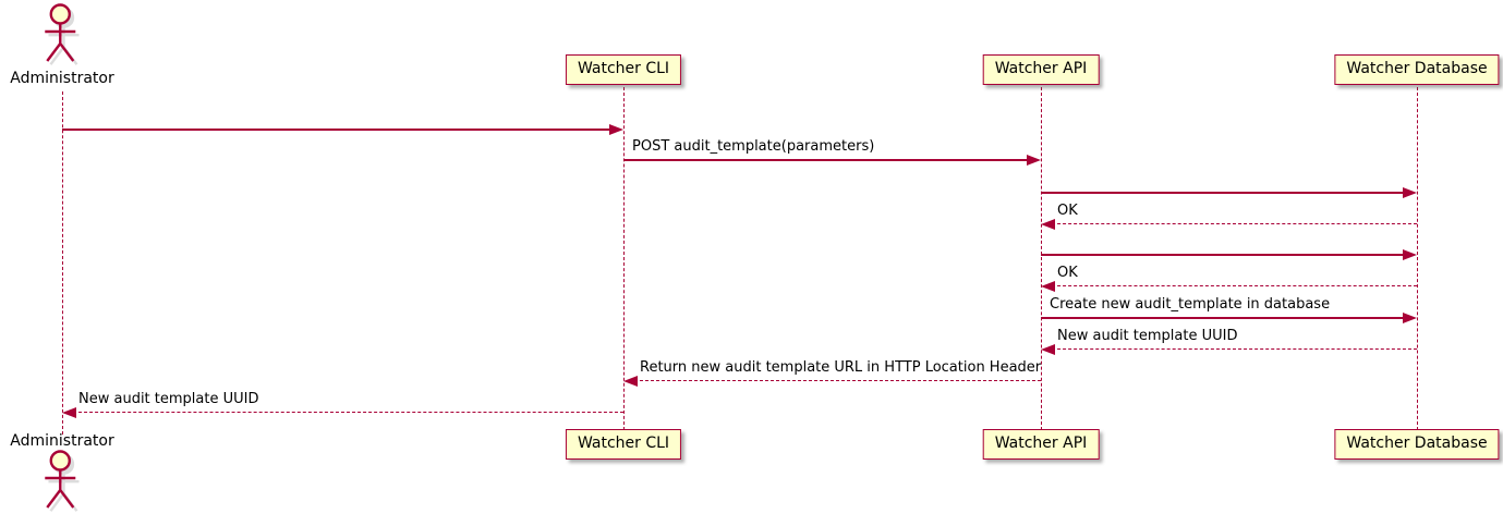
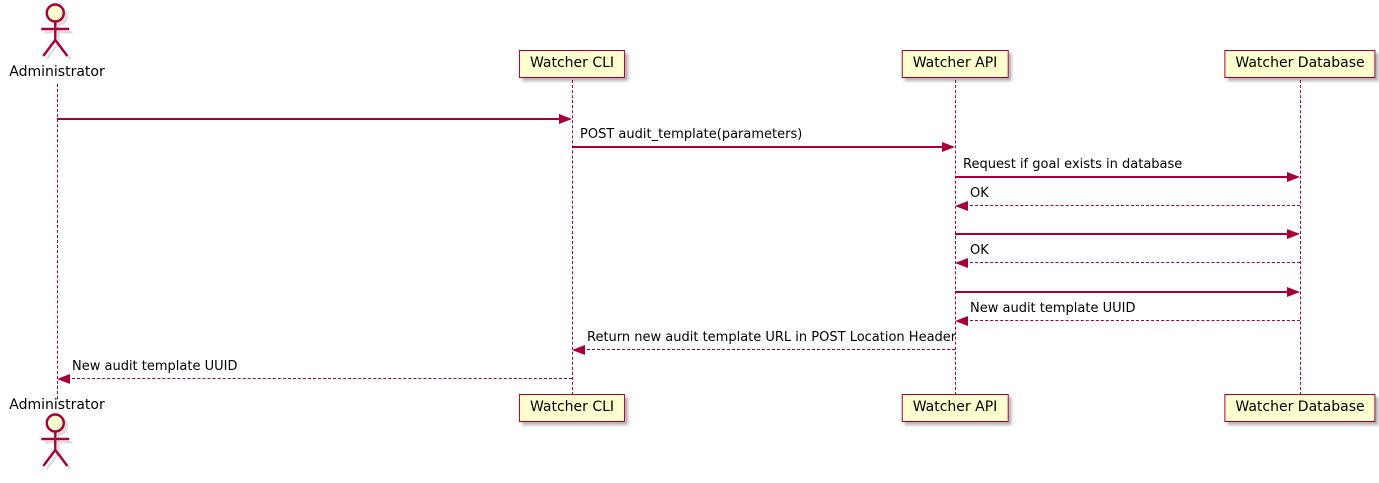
  Administrator
  Administrator
  Watcher CLI
  Watcher CLI
  Watcher API
  Watcher API
  Watcher Database
  Watcher Database
  POST audit_template(parameters)
+ Request if goal exists in database
  OK
  OK
- Create new audit_template in database
  New audit template UUID
- Return new audit template URL in HTTP Location Header
+ Return new audit template URL in POST Location Header
  New audit template UUID
